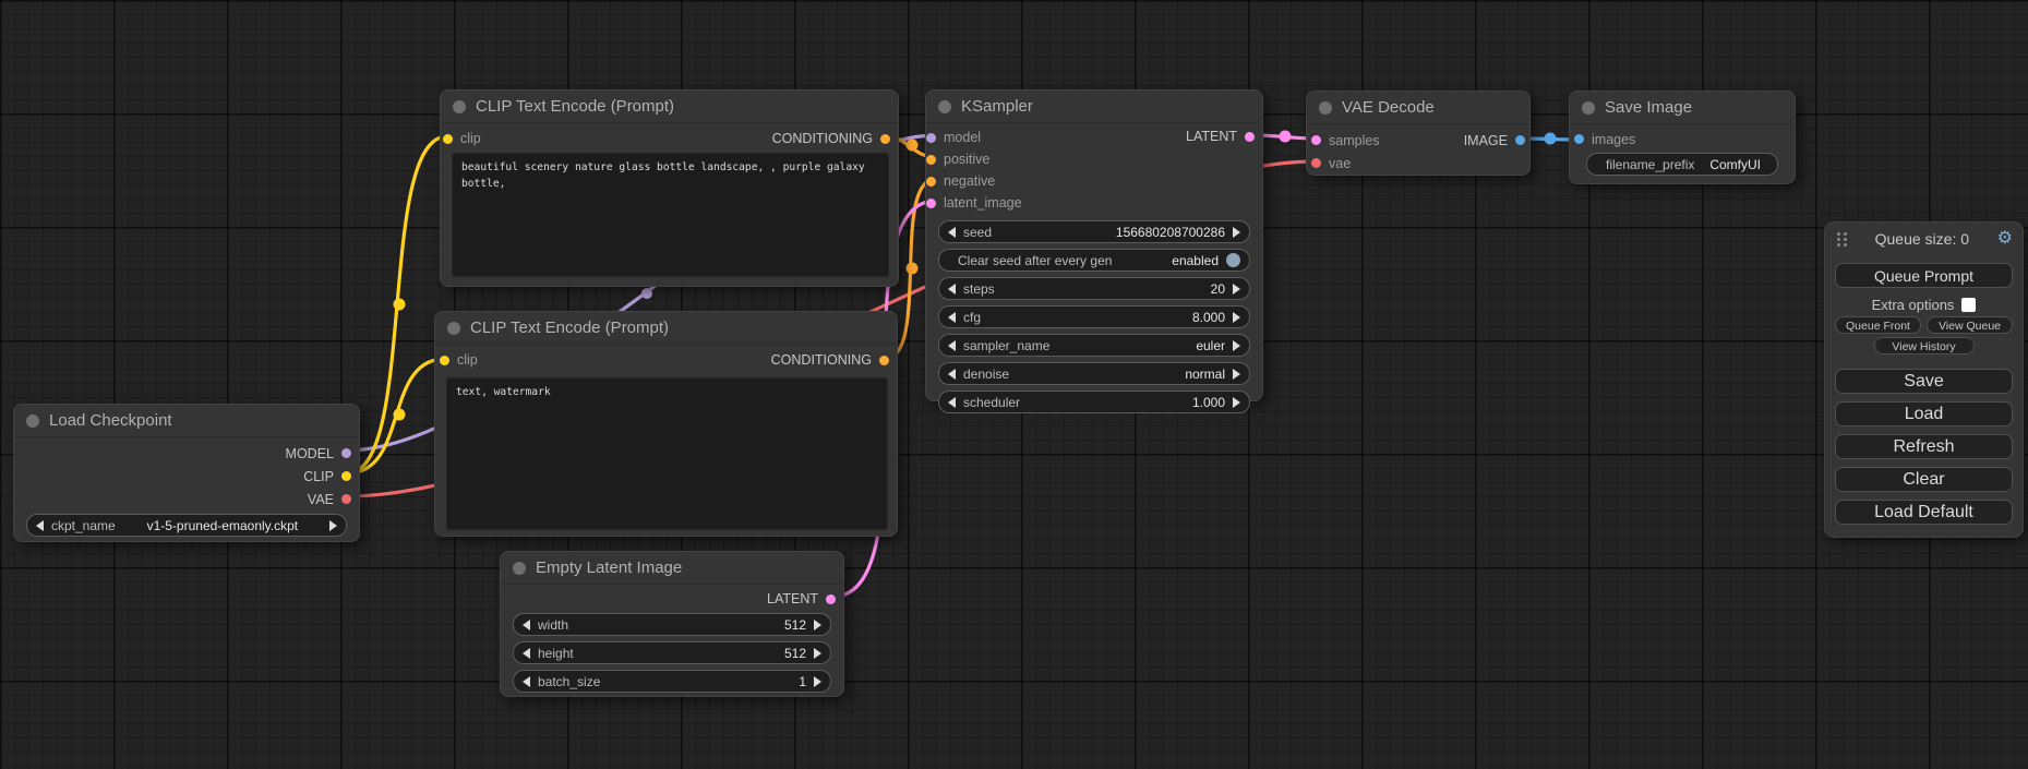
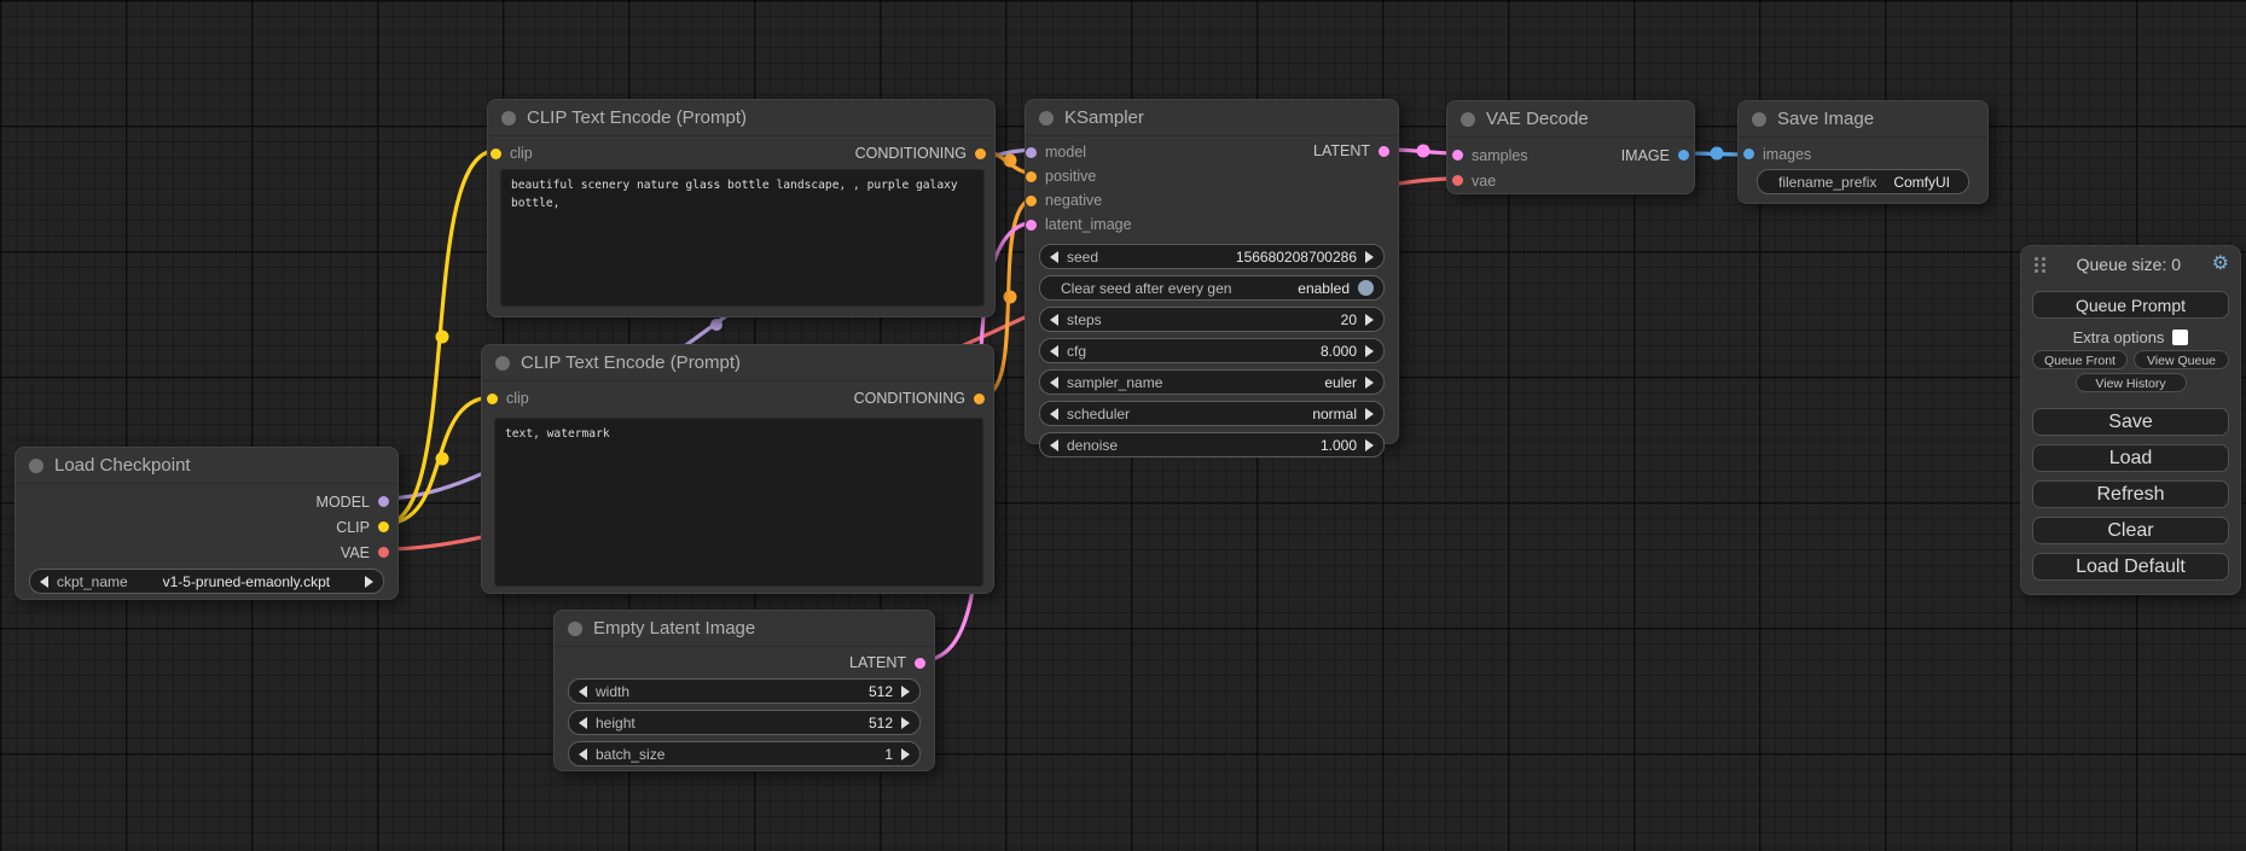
  Load Checkpoint
  MODEL
  CLIP
  VAE
  ckpt_name
  v1-5-pruned-emaonly.ckpt
  CLIP Text Encode (Prompt)
  clip
  CONDITIONING
  beautiful scenery nature glass bottle landscape, , purple galaxy bottle,
  CLIP Text Encode (Prompt)
  clip
  CONDITIONING
  text, watermark
  KSampler
  model
  positive
  negative
  latent_image
  LATENT
  seed
  156680208700286
  Clear seed after every gen
  enabled
  steps
  20
  cfg
  8.000
  sampler_name
  euler
- denoise
+ scheduler
  normal
- scheduler
+ denoise
  1.000
  Empty Latent Image
  LATENT
  width
  512
  height
  512
  batch_size
  1
  VAE Decode
  samples
  IMAGE
  vae
  Save Image
  images
  filename_prefix
  ComfyUI
  Queue size: 0
  ⚙
  Queue Prompt
  Extra options
  Queue Front
  View Queue
  View History
  Save
  Load
  Refresh
  Clear
  Load Default
